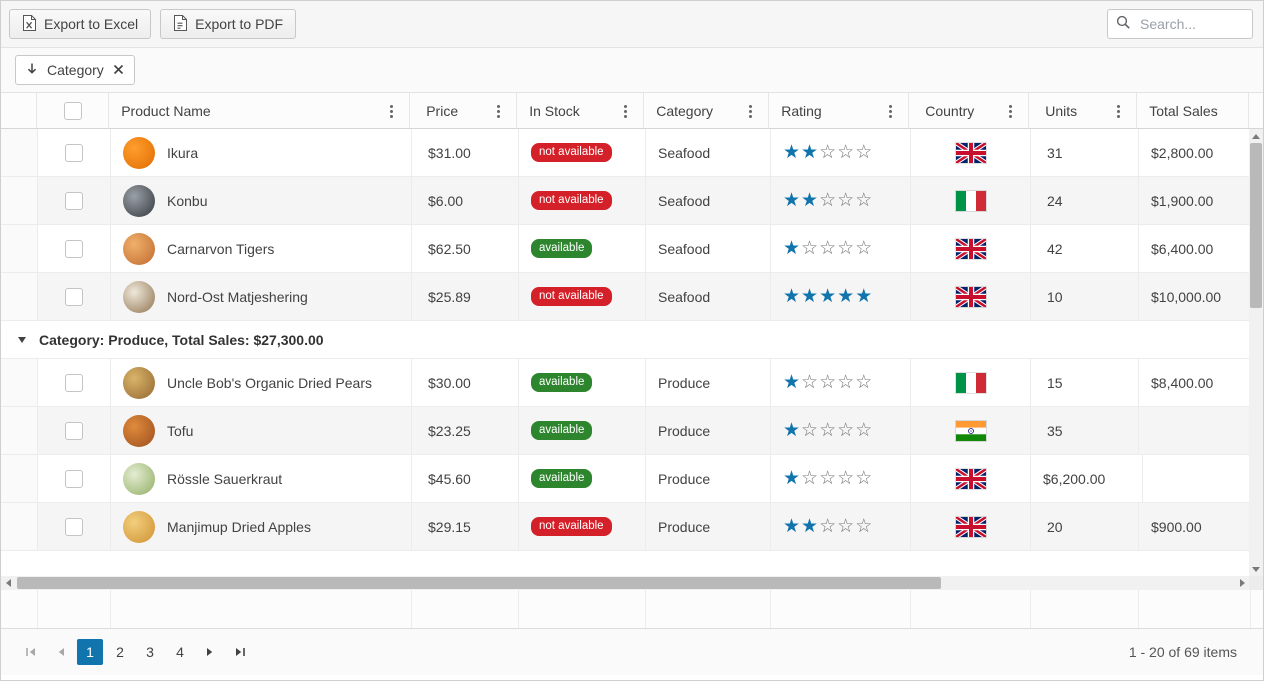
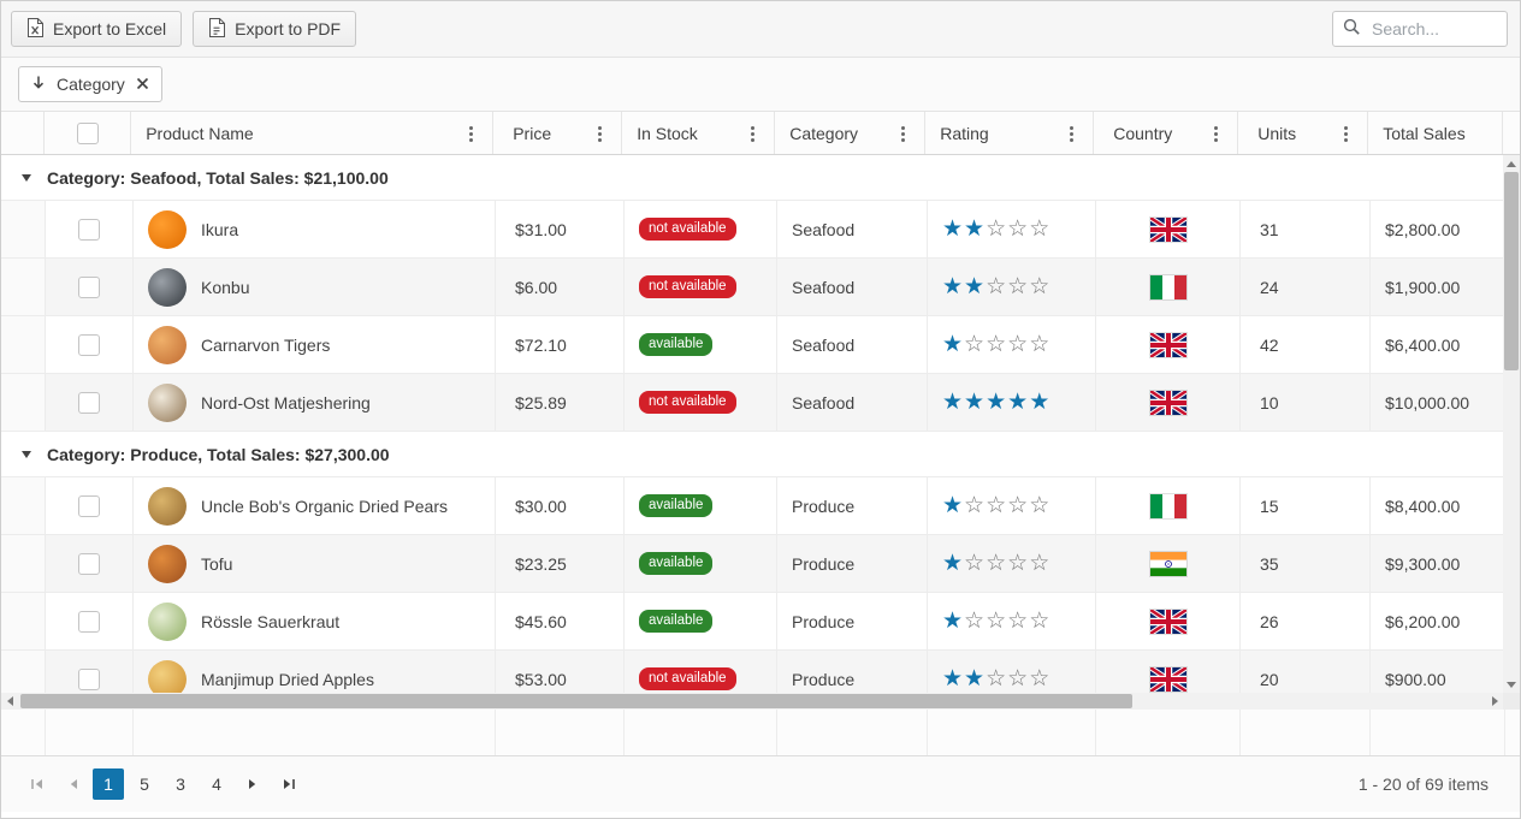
  Export to Excel
  Export to PDF
  Search...
  Category
  Product Name
  Price
  In Stock
  Category
  Rating
  Country
  Units
  Total Sales
+ Category: Seafood, Total Sales: $21,100.00
  Ikura
  $31.00
  not available
  Seafood
  ★★☆☆☆
  31
  $2,800.00
  Konbu
  $6.00
  not available
  Seafood
  ★★☆☆☆
  24
  $1,900.00
  Carnarvon Tigers
- $62.50
+ $72.10
  available
  Seafood
  ★☆☆☆☆
  42
  $6,400.00
  Nord-Ost Matjeshering
  $25.89
  not available
  Seafood
  ★★★★★
  10
  $10,000.00
  Category: Produce, Total Sales: $27,300.00
  Uncle Bob's Organic Dried Pears
  $30.00
  available
  Produce
  ★☆☆☆☆
  15
  $8,400.00
  Tofu
  $23.25
  available
  Produce
  ★☆☆☆☆
  35
+ $9,300.00
  Rössle Sauerkraut
  $45.60
  available
  Produce
  ★☆☆☆☆
+ 26
  $6,200.00
  Manjimup Dried Apples
- $29.15
+ $53.00
  not available
  Produce
  ★★☆☆☆
  20
  $900.00
  1
- 2
+ 5
  3
  4
  1 - 20 of 69 items
